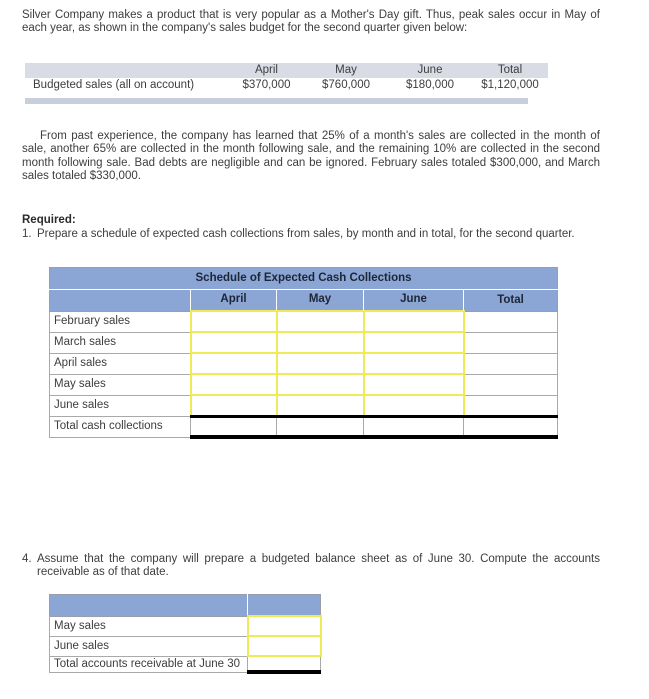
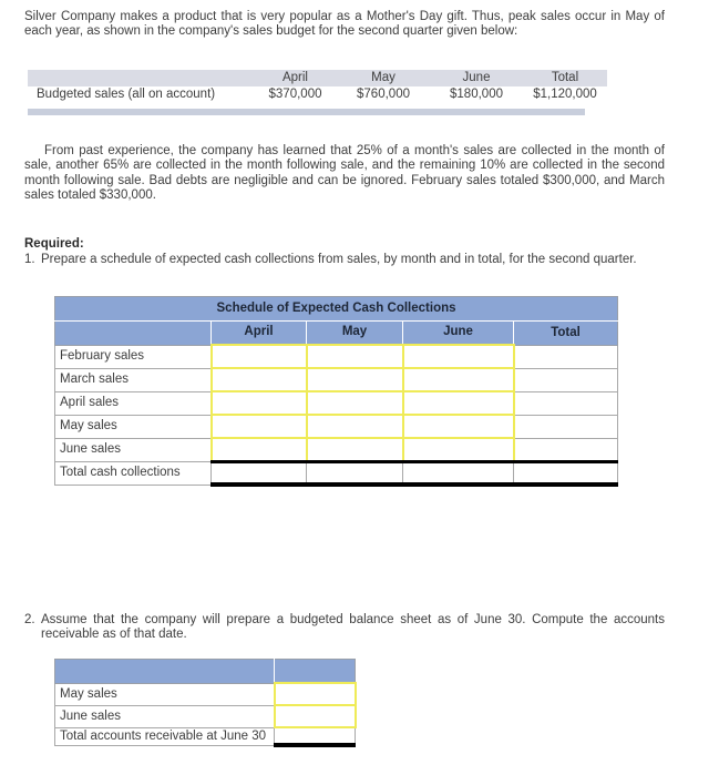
  Silver Company makes a product that is very popular as a Mother's Day gift. Thus, peak sales occur in May of each year, as shown in the company's sales budget for the second quarter given below:
  	April	May	June	Total
  Budgeted sales (all on account)	$370,000	$760,000	$180,000	$1,120,000
  From past experience, the company has learned that 25% of a month's sales are collected in the month of sale, another 65% are collected in the month following sale, and the remaining 10% are collected in the second month following sale. Bad debts are negligible and can be ignored. February sales totaled $300,000, and March sales totaled $330,000.
  Required:
  1.
  Prepare a schedule of expected cash collections from sales, by month and in total, for the second quarter.
  Schedule of Expected Cash Collections
  	April	May	June	Total
  February sales
  March sales
  April sales
  May sales
  June sales
  Total cash collections
- 4.
+ 2.
  Assume that the company will prepare a budgeted balance sheet as of June 30. Compute the accounts receivable as of that date.
  May sales
  June sales
  Total accounts receivable at June 30
